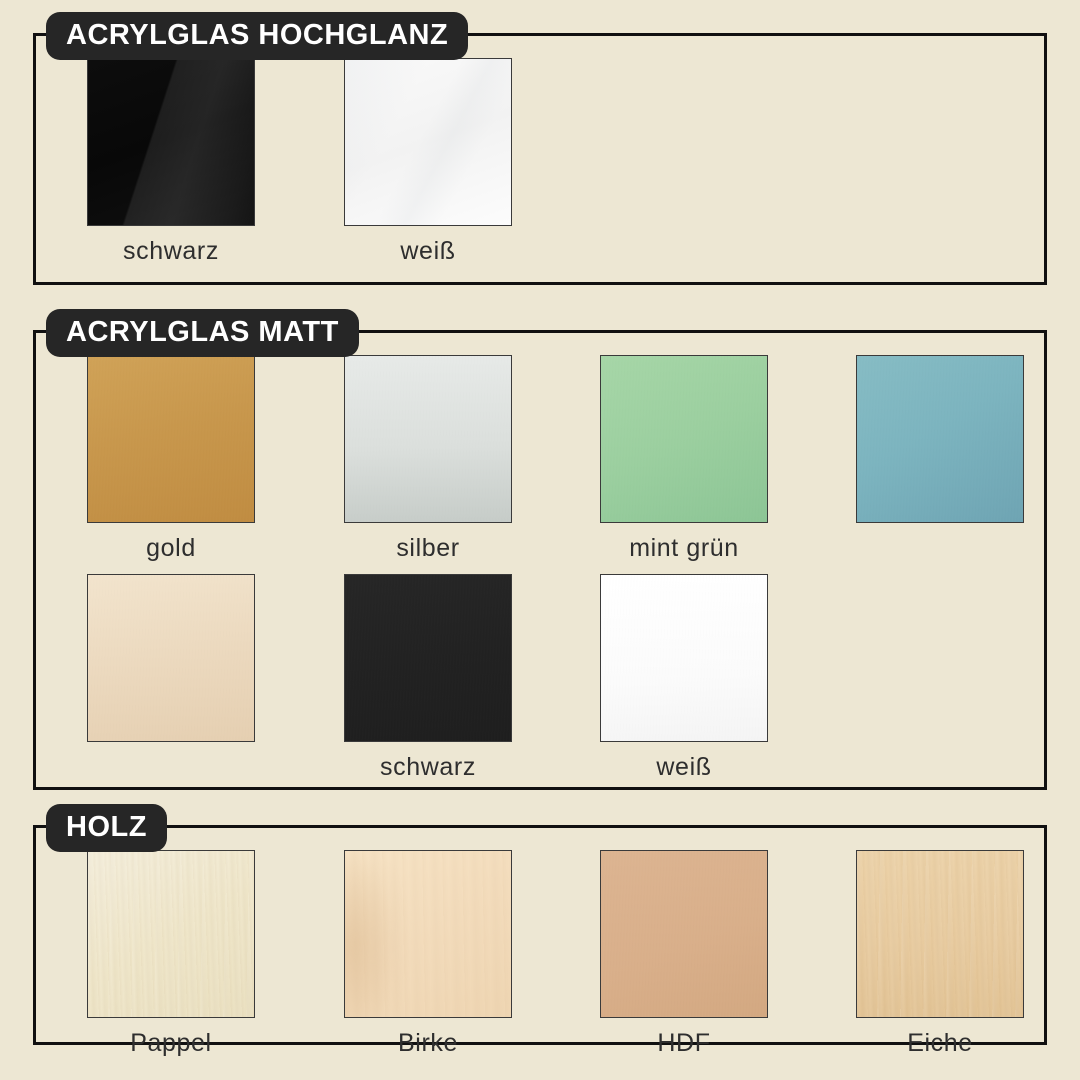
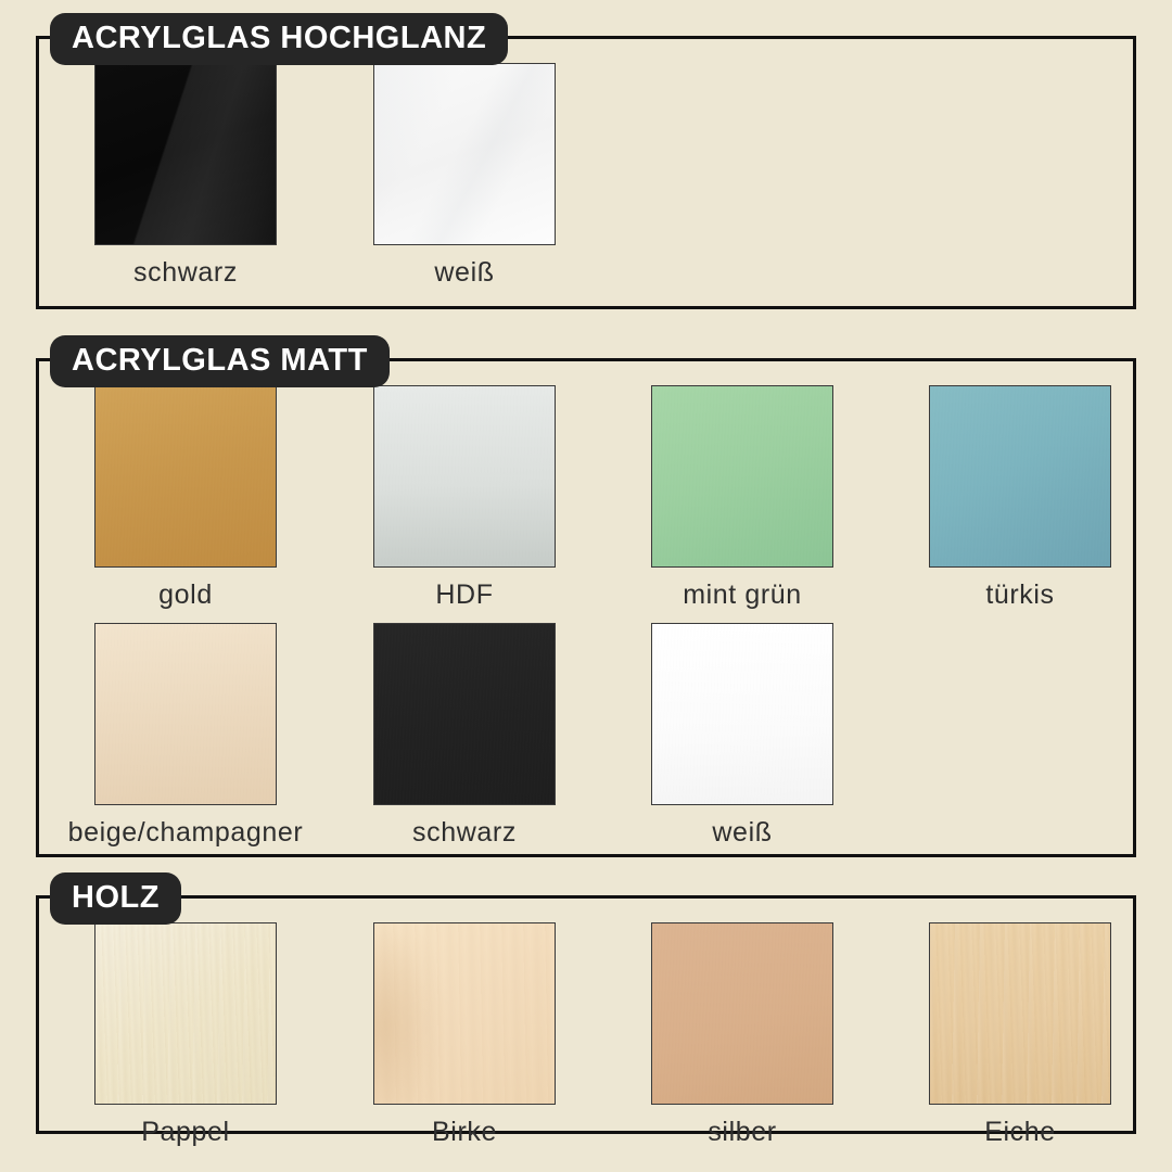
  ACRYLGLAS HOCHGLANZ
  schwarz
  weiß
  ACRYLGLAS MATT
  gold
- silber
+ HDF
  mint grün
+ türkis
+ beige/champagner
  schwarz
  weiß
  HOLZ
  Pappel
  Birke
- HDF
+ silber
  Eiche
